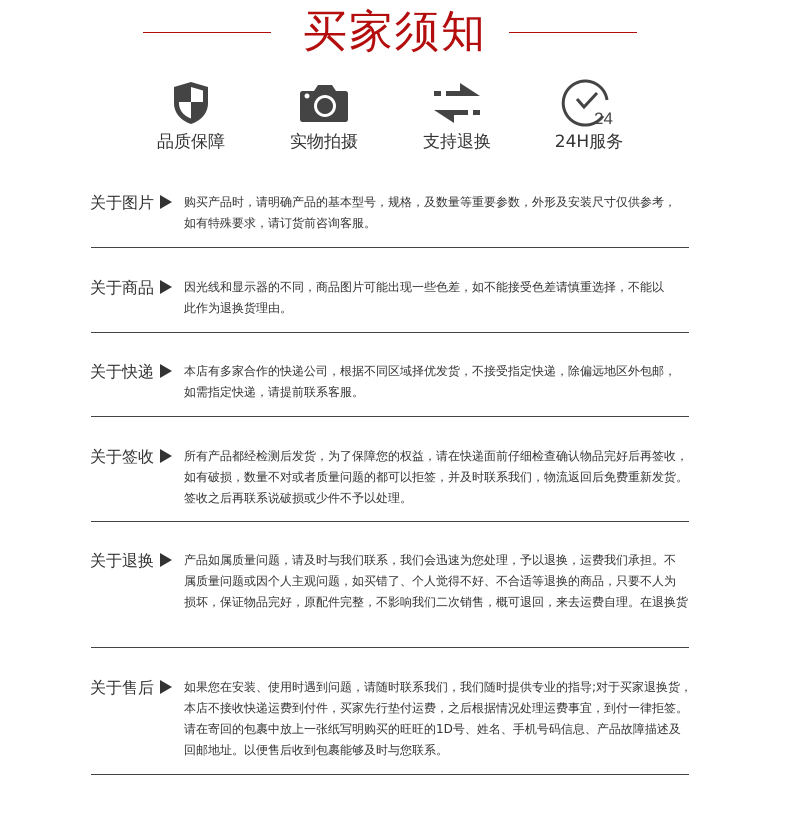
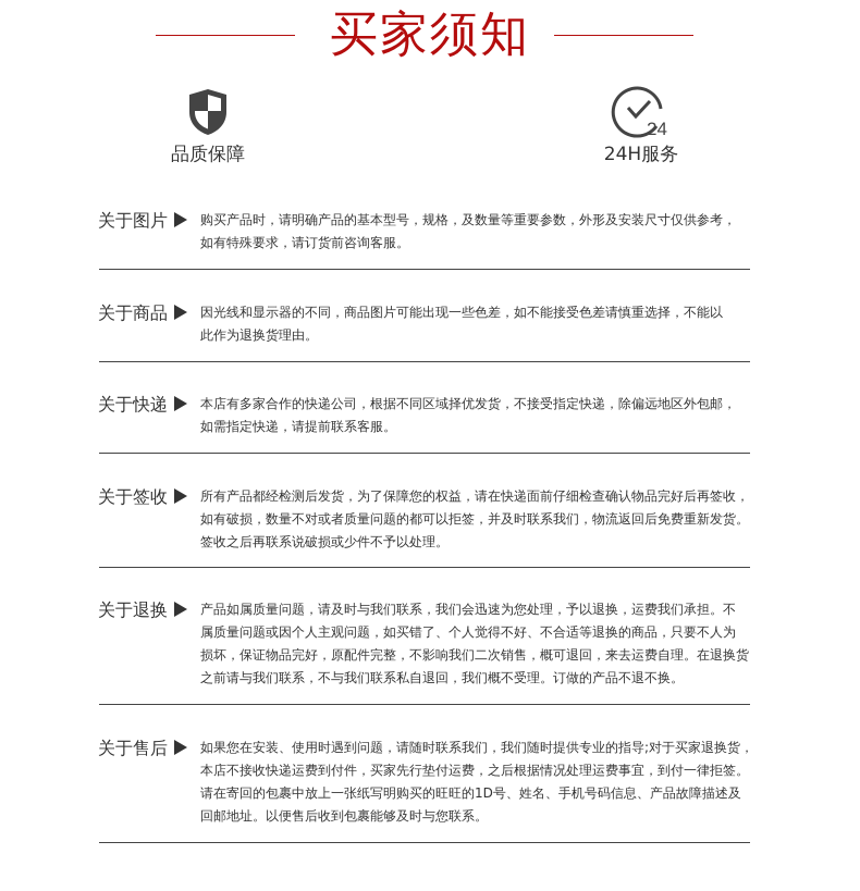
  买家须知
  品质保障
- 实物拍摄
- 支持退换
  24
  24H服务
  关于图片
  购买产品时，请明确产品的基本型号，规格，及数量等重要参数，外形及安装尺寸仅供参考，
  如有特殊要求，请订货前咨询客服。
  关于商品
  因光线和显示器的不同，商品图片可能出现一些色差，如不能接受色差请慎重选择，不能以
  此作为退换货理由。
  关于快递
  本店有多家合作的快递公司，根据不同区域择优发货，不接受指定快递，除偏远地区外包邮，
  如需指定快递，请提前联系客服。
  关于签收
  所有产品都经检测后发货，为了保障您的权益，请在快递面前仔细检查确认物品完好后再签收，
  如有破损，数量不对或者质量问题的都可以拒签，并及时联系我们，物流返回后免费重新发货。
  签收之后再联系说破损或少件不予以处理。
  关于退换
  产品如属质量问题，请及时与我们联系，我们会迅速为您处理，予以退换，运费我们承担。不
  属质量问题或因个人主观问题，如买错了、个人觉得不好、不合适等退换的商品，只要不人为
  损坏，保证物品完好，原配件完整，不影响我们二次销售，概可退回，来去运费自理。在退换货
+ 之前请与我们联系，不与我们联系私自退回，我们概不受理。订做的产品不退不换。
  关于售后
  如果您在安装、使用时遇到问题，请随时联系我们，我们随时提供专业的指导;对于买家退换货，
  本店不接收快递运费到付件，买家先行垫付运费，之后根据情况处理运费事宜，到付一律拒签。
  请在寄回的包裹中放上一张纸写明购买的旺旺的1D号、姓名、手机号码信息、产品故障描述及
  回邮地址。以便售后收到包裹能够及时与您联系。
